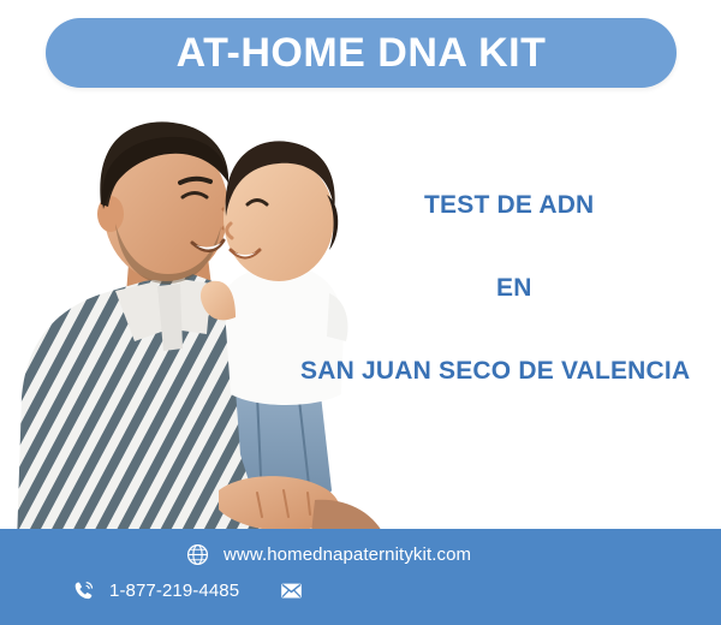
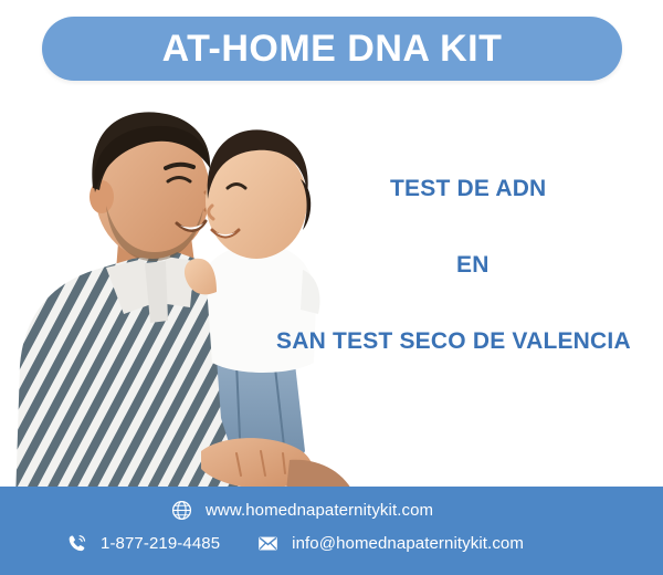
  AT-HOME DNA KIT
  TEST DE ADN
  EN
- SAN JUAN SECO DE VALENCIA
+ SAN TEST SECO DE VALENCIA
  www.homednapaternitykit.com
  1-877-219-4485
+ info@homednapaternitykit.com
